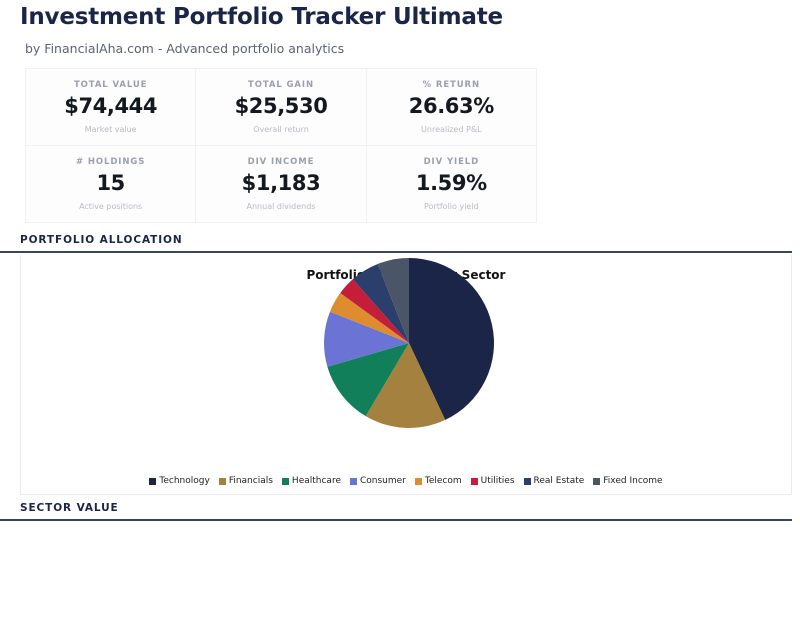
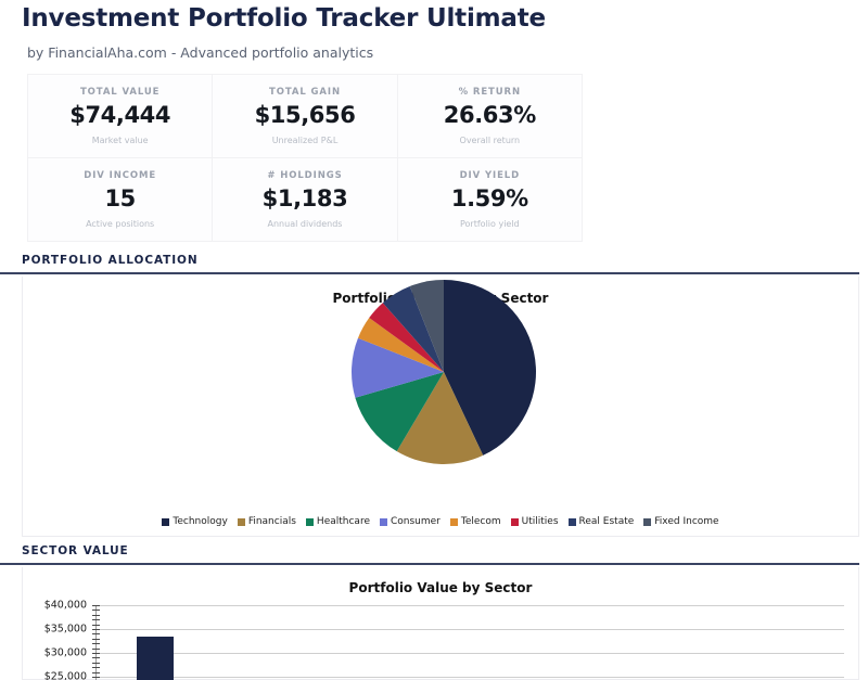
  Investment Portfolio Tracker Ultimate
  by FinancialAha.com - Advanced portfolio analytics
  TOTAL VALUE
  $74,444
  Market value
  TOTAL GAIN
- $25,530
+ $15,656
- Overall return
+ Unrealized P&L
  % RETURN
  26.63%
- Unrealized P&L
+ Overall return
- # HOLDINGS
+ DIV INCOME
  15
  Active positions
- DIV INCOME
+ # HOLDINGS
  $1,183
  Annual dividends
  DIV YIELD
  1.59%
  Portfolio yield
  PORTFOLIO ALLOCATION
  Technology
  Financials
  Healthcare
  Consumer
  Telecom
  Utilities
  Real Estate
  Fixed Income
  SECTOR VALUE
+ Portfolio Value by Sector
+ $40,000
+ $35,000
+ $30,000
+ $25,000
